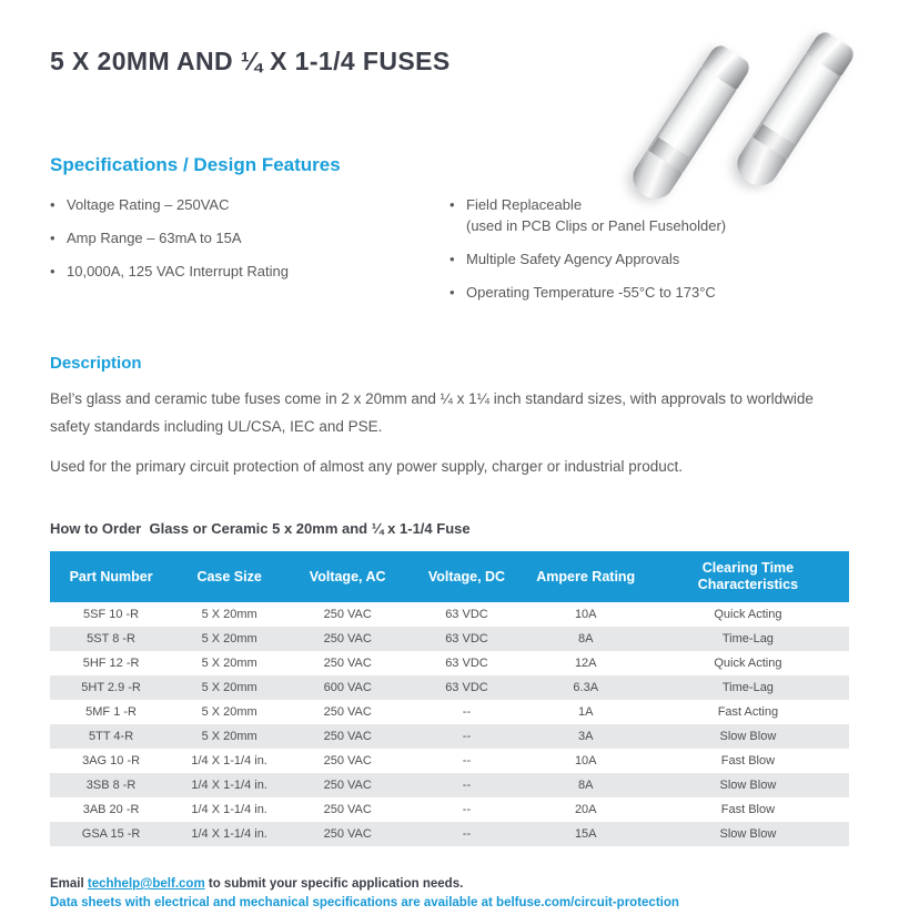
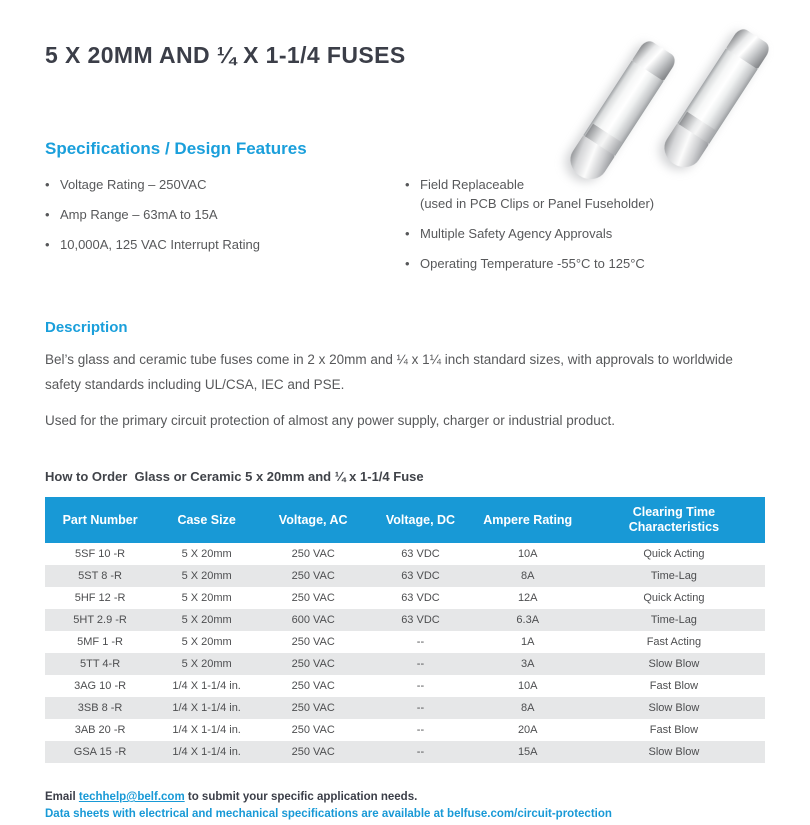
  5 X 20MM AND ¼ X 1-1/4 FUSES
  Specifications / Design Features
  •
  Voltage Rating – 250VAC
  •
  Amp Range – 63mA to 15A
  •
  10,000A, 125 VAC Interrupt Rating
  •
  Field Replaceable
  (used in PCB Clips or Panel Fuseholder)
  •
  Multiple Safety Agency Approvals
  •
- Operating Temperature -55°C to 173°C
+ Operating Temperature -55°C to 125°C
  Description
  Bel’s glass and ceramic tube fuses come in 2 x 20mm and ¼ x 1¼ inch standard sizes, with approvals to worldwide safety standards including UL/CSA, IEC and PSE.
  Used for the primary circuit protection of almost any power supply, charger or industrial product.
  How to Order Glass or Ceramic 5 x 20mm and ¼ x 1-1/4 Fuse
  Part Number	Case Size	Voltage, AC	Voltage, DC	Ampere Rating	Clearing Time Characteristics
  5SF 10 -R	5 X 20mm	250 VAC	63 VDC	10A	Quick Acting
  5ST 8 -R	5 X 20mm	250 VAC	63 VDC	8A	Time-Lag
  5HF 12 -R	5 X 20mm	250 VAC	63 VDC	12A	Quick Acting
  5HT 2.9 -R	5 X 20mm	600 VAC	63 VDC	6.3A	Time-Lag
  5MF 1 -R	5 X 20mm	250 VAC	--	1A	Fast Acting
  5TT 4-R	5 X 20mm	250 VAC	--	3A	Slow Blow
  3AG 10 -R	1/4 X 1-1/4 in.	250 VAC	--	10A	Fast Blow
  3SB 8 -R	1/4 X 1-1/4 in.	250 VAC	--	8A	Slow Blow
  3AB 20 -R	1/4 X 1-1/4 in.	250 VAC	--	20A	Fast Blow
  GSA 15 -R	1/4 X 1-1/4 in.	250 VAC	--	15A	Slow Blow
  Email techhelp@belf.com to submit your specific application needs.
  Data sheets with electrical and mechanical specifications are available at belfuse.com/circuit-protection
